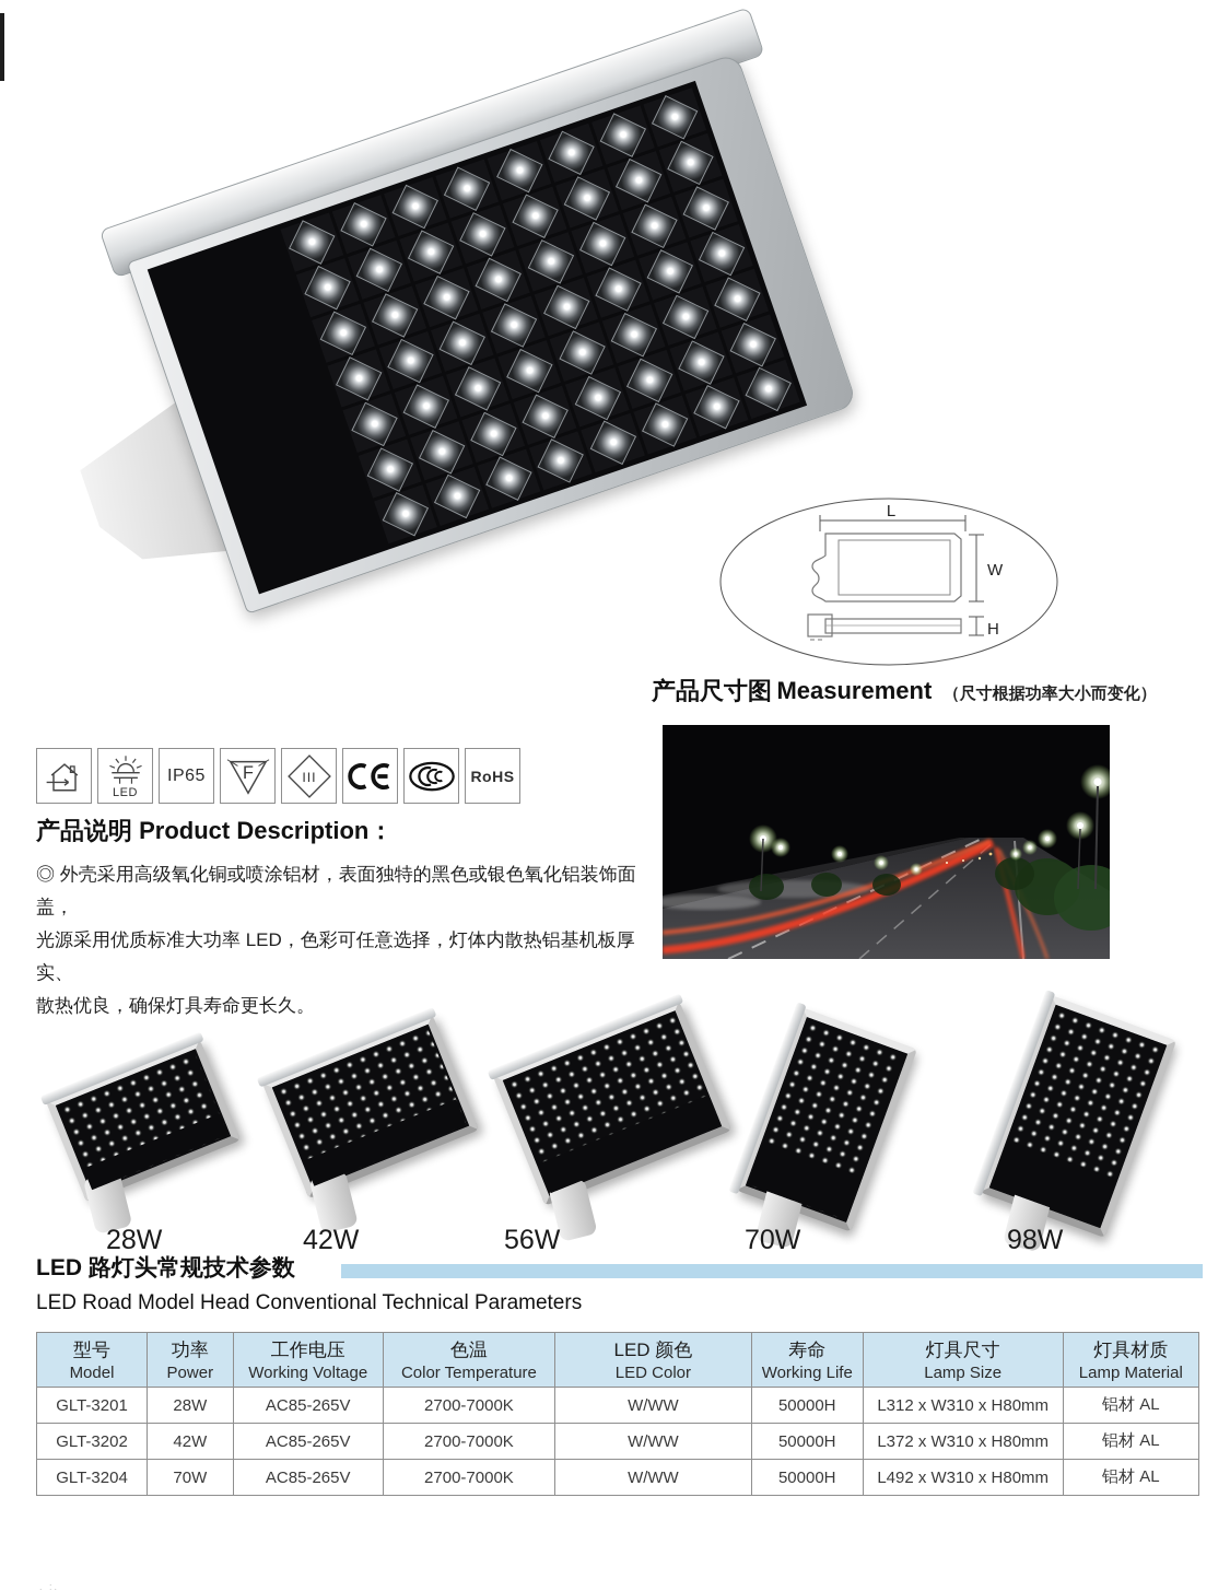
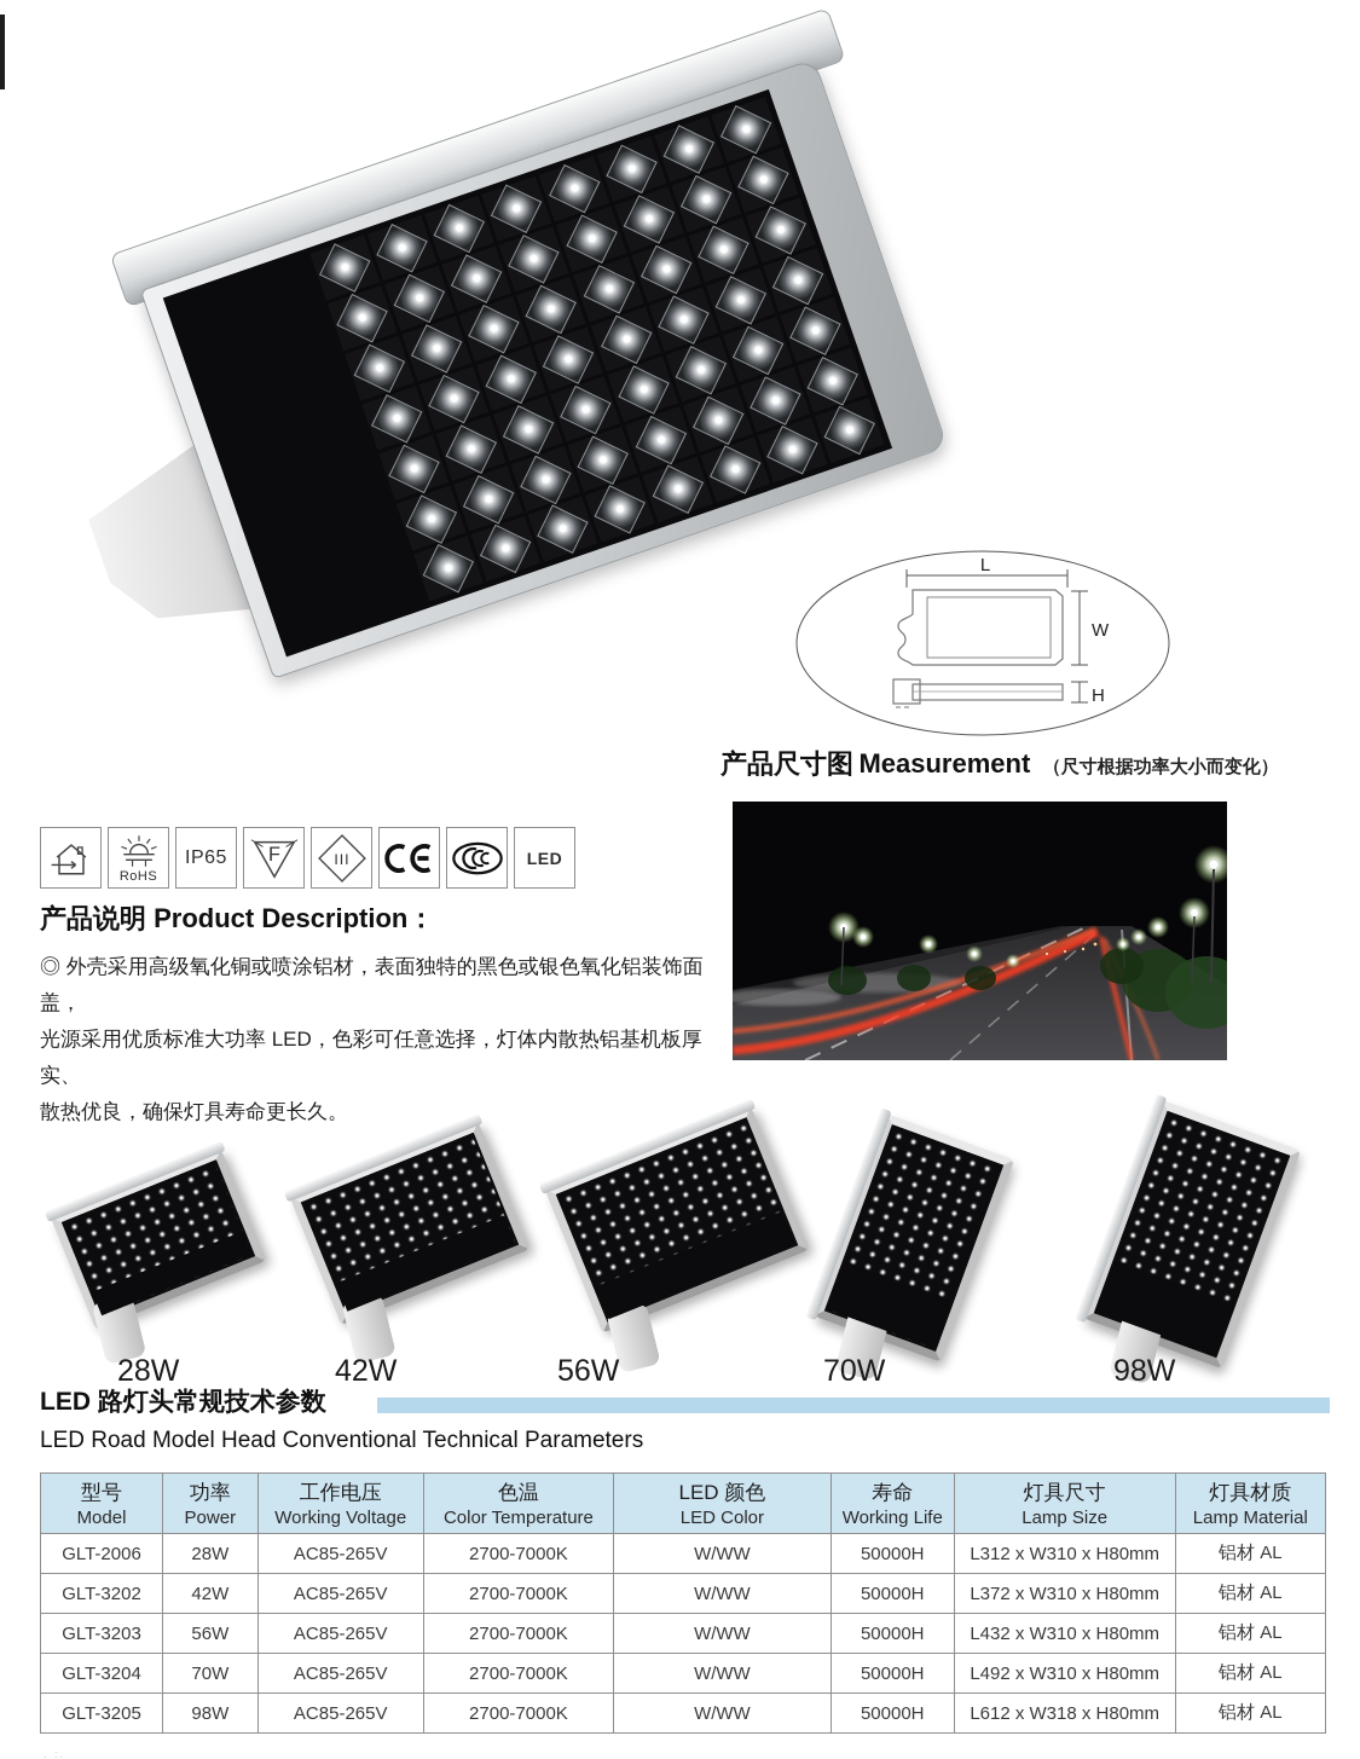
  L
  W
  H
  产品尺寸图 Measurement （尺寸根据功率大小而变化）
- LED
+ RoHS
  IP65
  F
  III
- RoHS
+ LED
  产品说明 Product Description：
  ◎ 外壳采用高级氧化铜或喷涂铝材，表面独特的黑色或银色氧化铝装饰面盖，
  光源采用优质标准大功率 LED，色彩可任意选择，灯体内散热铝基机板厚实、
  散热优良，确保灯具寿命更长久。
  28W
  42W
  56W
  70W
  98W
  LED 路灯头常规技术参数
  LED Road Model Head Conventional Technical Parameters
  型号Model	功率Power	工作电压Working Voltage	色温Color Temperature	LED 颜色LED Color	寿命Working Life	灯具尺寸Lamp Size	灯具材质Lamp Material
- GLT-3201	28W	AC85-265V	2700-7000K	W/WW	50000H	L312 x W310 x H80mm	铝材 AL
+ GLT-2006	28W	AC85-265V	2700-7000K	W/WW	50000H	L312 x W310 x H80mm	铝材 AL
  GLT-3202	42W	AC85-265V	2700-7000K	W/WW	50000H	L372 x W310 x H80mm	铝材 AL
+ GLT-3203	56W	AC85-265V	2700-7000K	W/WW	50000H	L432 x W310 x H80mm	铝材 AL
  GLT-3204	70W	AC85-265V	2700-7000K	W/WW	50000H	L492 x W310 x H80mm	铝材 AL
+ GLT-3205	98W	AC85-265V	2700-7000K	W/WW	50000H	L612 x W318 x H80mm	铝材 AL
  . :.
